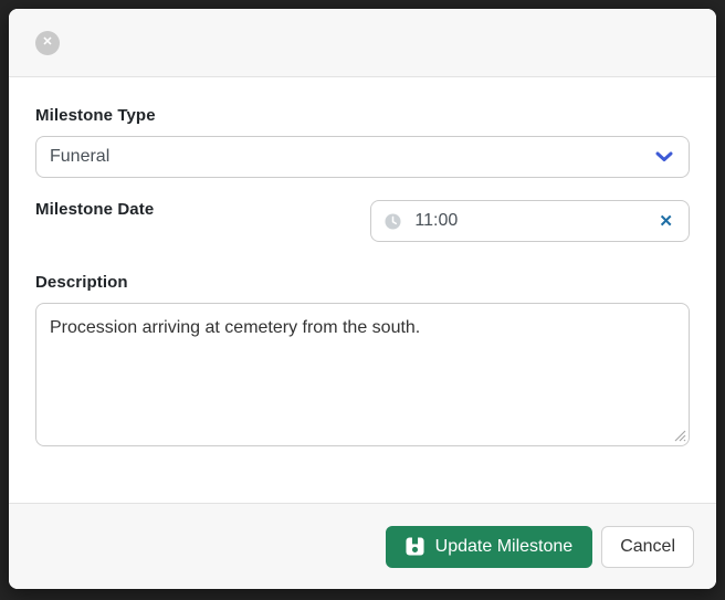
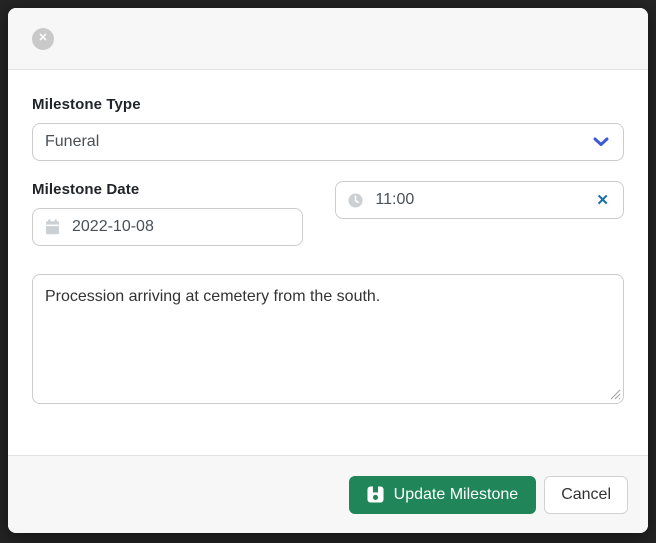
  ✕
  Milestone Type
  Funeral
  Milestone Date
+ 2022-10-08
  11:00
  ✕
- Description
  Procession arriving at cemetery from the south.
  Update Milestone
  Cancel
